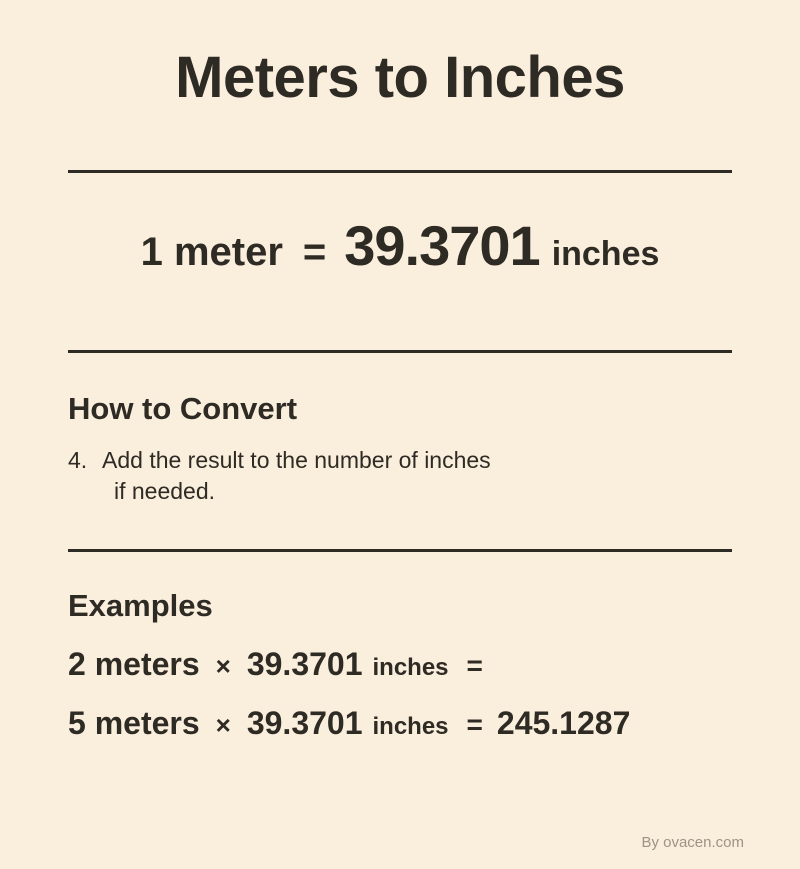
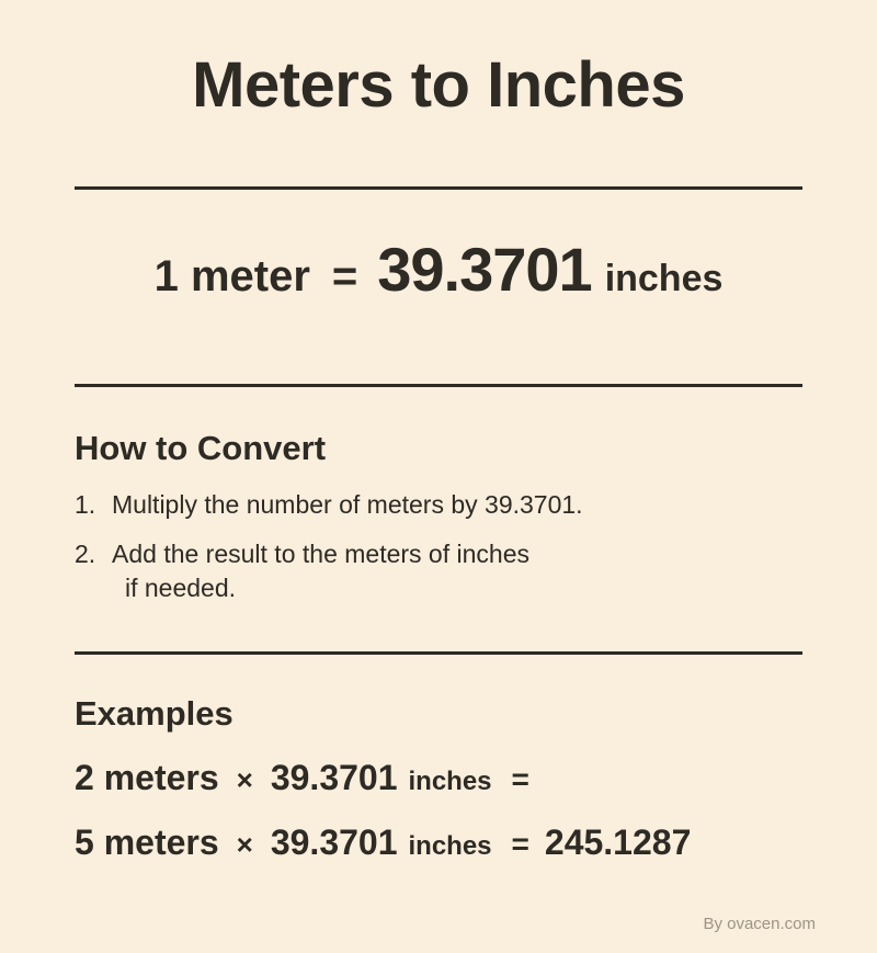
  Meters to Inches
  1 meter
  =
  39.3701
  inches
  How to Convert
+ 1.
+ Multiply the number of meters by 39.3701.
- 4.
+ 2.
- Add the result to the number of inches
+ Add the result to the meters of inches
  if needed.
  Examples
  2 meters
  ×
  39.3701
  inches
  =
  5 meters
  ×
  39.3701
  inches
  =
  245.1287
  By ovacen.com
